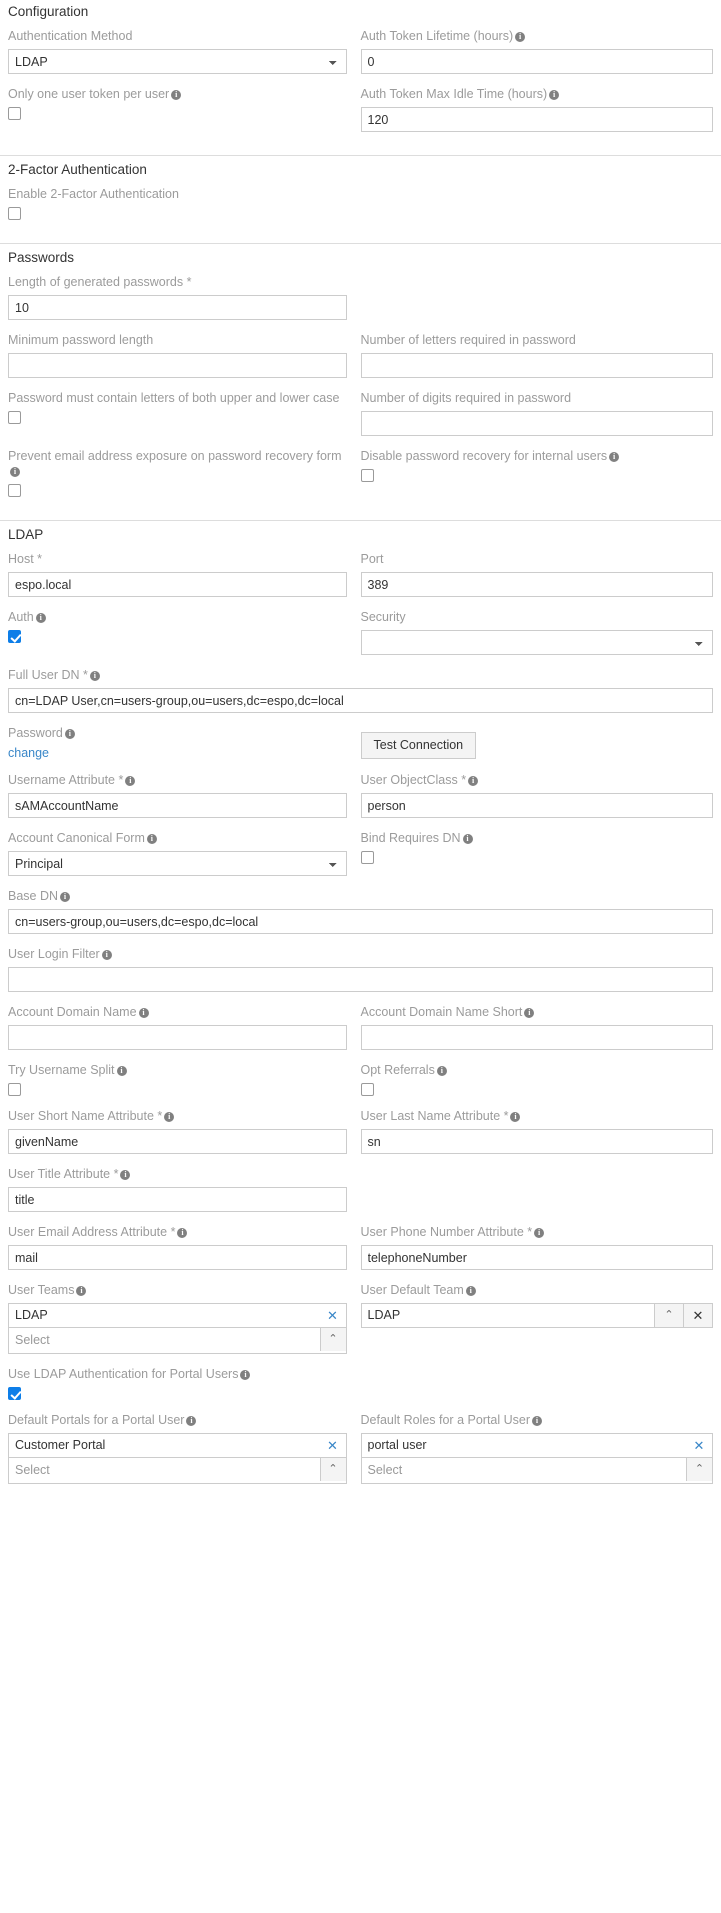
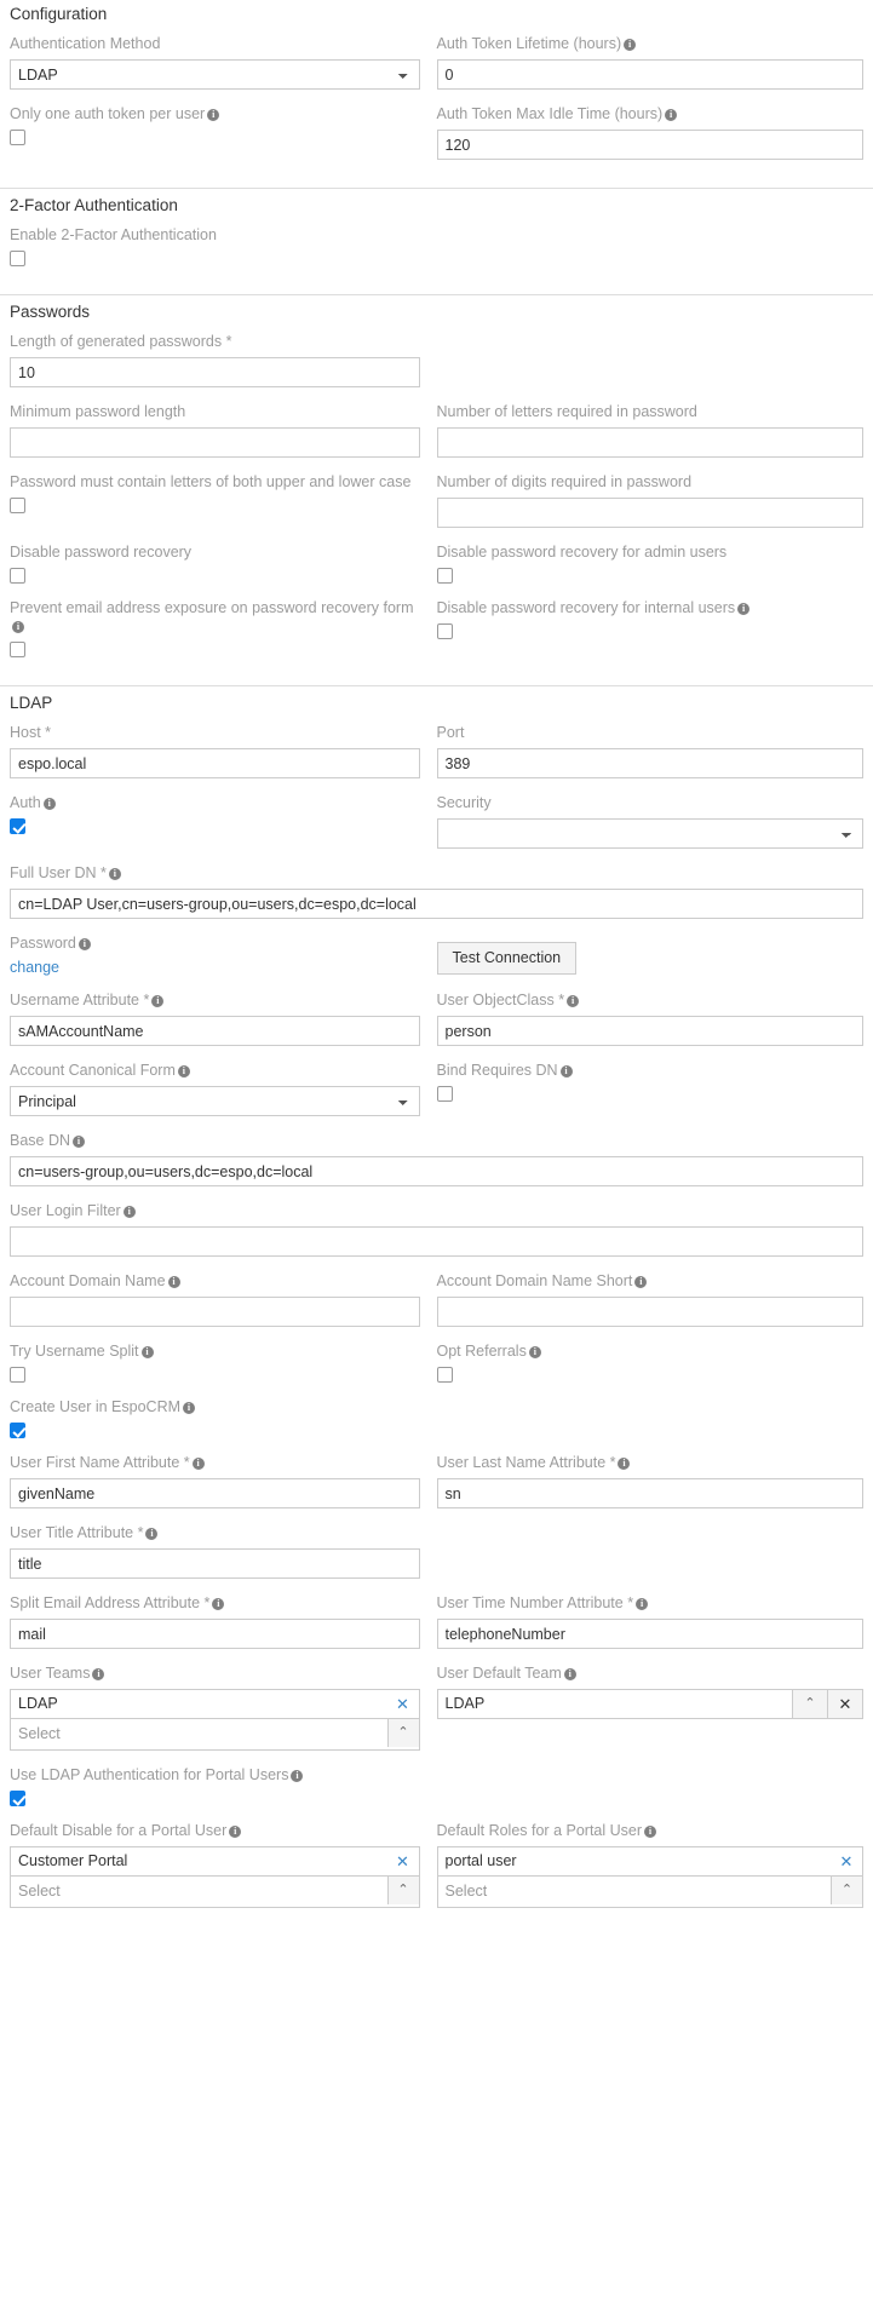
  Configuration
  Authentication Method
  LDAP
  Auth Token Lifetime (hours) i
  0
- Only one user token per user i
+ Only one auth token per user i
  Auth Token Max Idle Time (hours) i
  120
  2-Factor Authentication
  Enable 2-Factor Authentication
  Passwords
  Length of generated passwords *
  10
  Minimum password length
  Number of letters required in password
  Password must contain letters of both upper and lower case
  Number of digits required in password
+ Disable password recovery
+ Disable password recovery for admin users
  Prevent email address exposure on password recovery formi
  Disable password recovery for internal users i
  LDAP
  Host *
  espo.local
  Port
  389
  Auth i
  Security
  Full User DN * i
  cn=LDAP User,cn=users-group,ou=users,dc=espo,dc=local
  Password i
  change
  Test Connection
  Username Attribute * i
  sAMAccountName
  User ObjectClass * i
  person
  Account Canonical Form i
  Principal
  Bind Requires DN i
  Base DN i
  cn=users-group,ou=users,dc=espo,dc=local
  User Login Filter i
  Account Domain Name i
  Account Domain Name Short i
  Try Username Split i
  Opt Referrals i
+ Create User in EspoCRM i
- User Short Name Attribute * i
+ User First Name Attribute * i
  givenName
  User Last Name Attribute * i
  sn
  User Title Attribute * i
  title
- User Email Address Attribute * i
+ Split Email Address Attribute * i
  mail
- User Phone Number Attribute * i
+ User Time Number Attribute * i
  telephoneNumber
  User Teams i
  LDAP
  ✕
  Select
  ⌃
  User Default Team i
  LDAP
  ⌃
  ✕
  Use LDAP Authentication for Portal Users i
- Default Portals for a Portal User i
+ Default Disable for a Portal User i
  Customer Portal
  ✕
  Select
  ⌃
  Default Roles for a Portal User i
  portal user
  ✕
  Select
  ⌃
